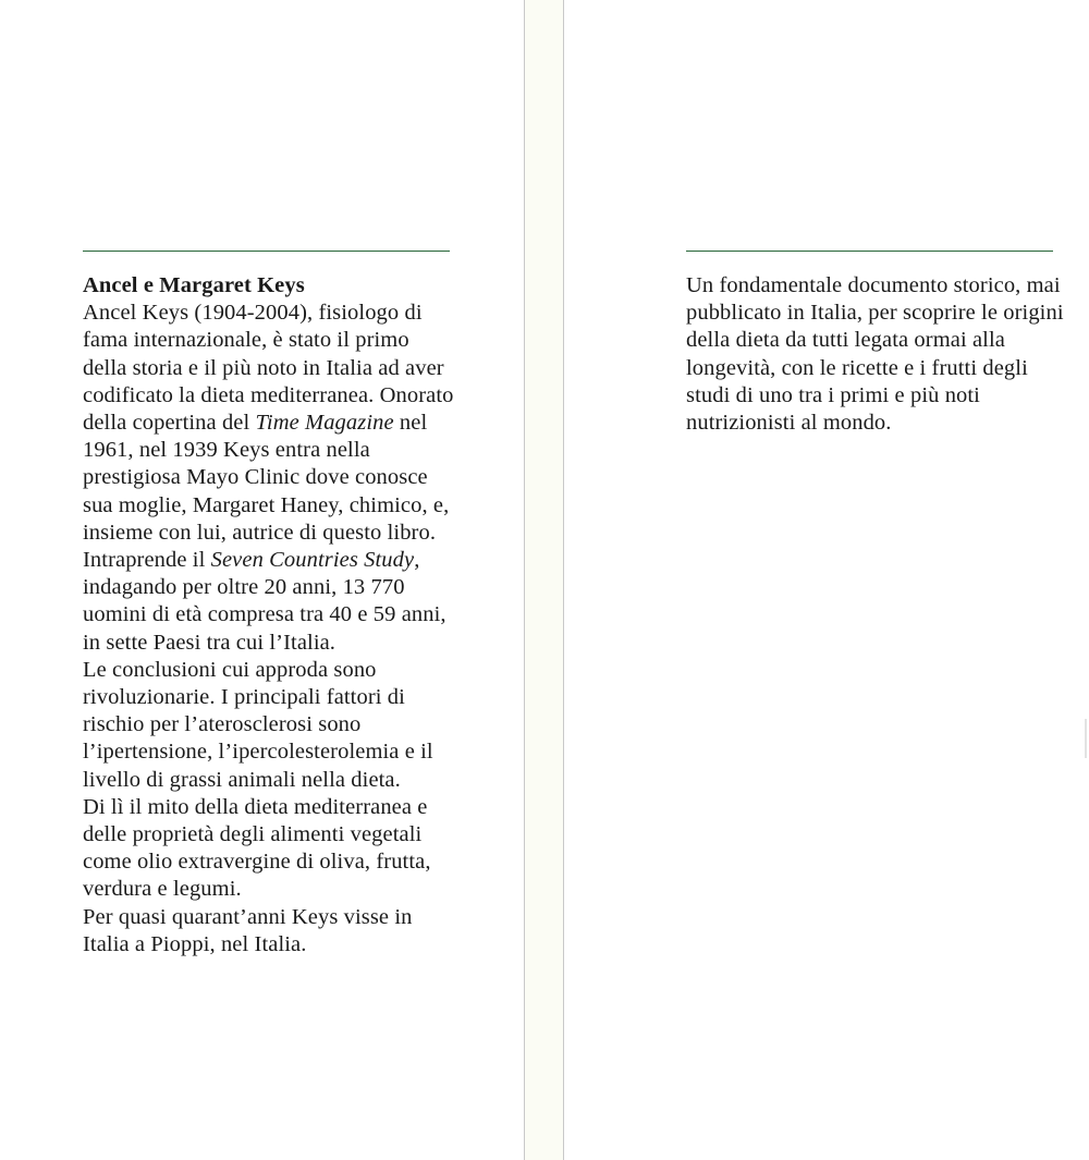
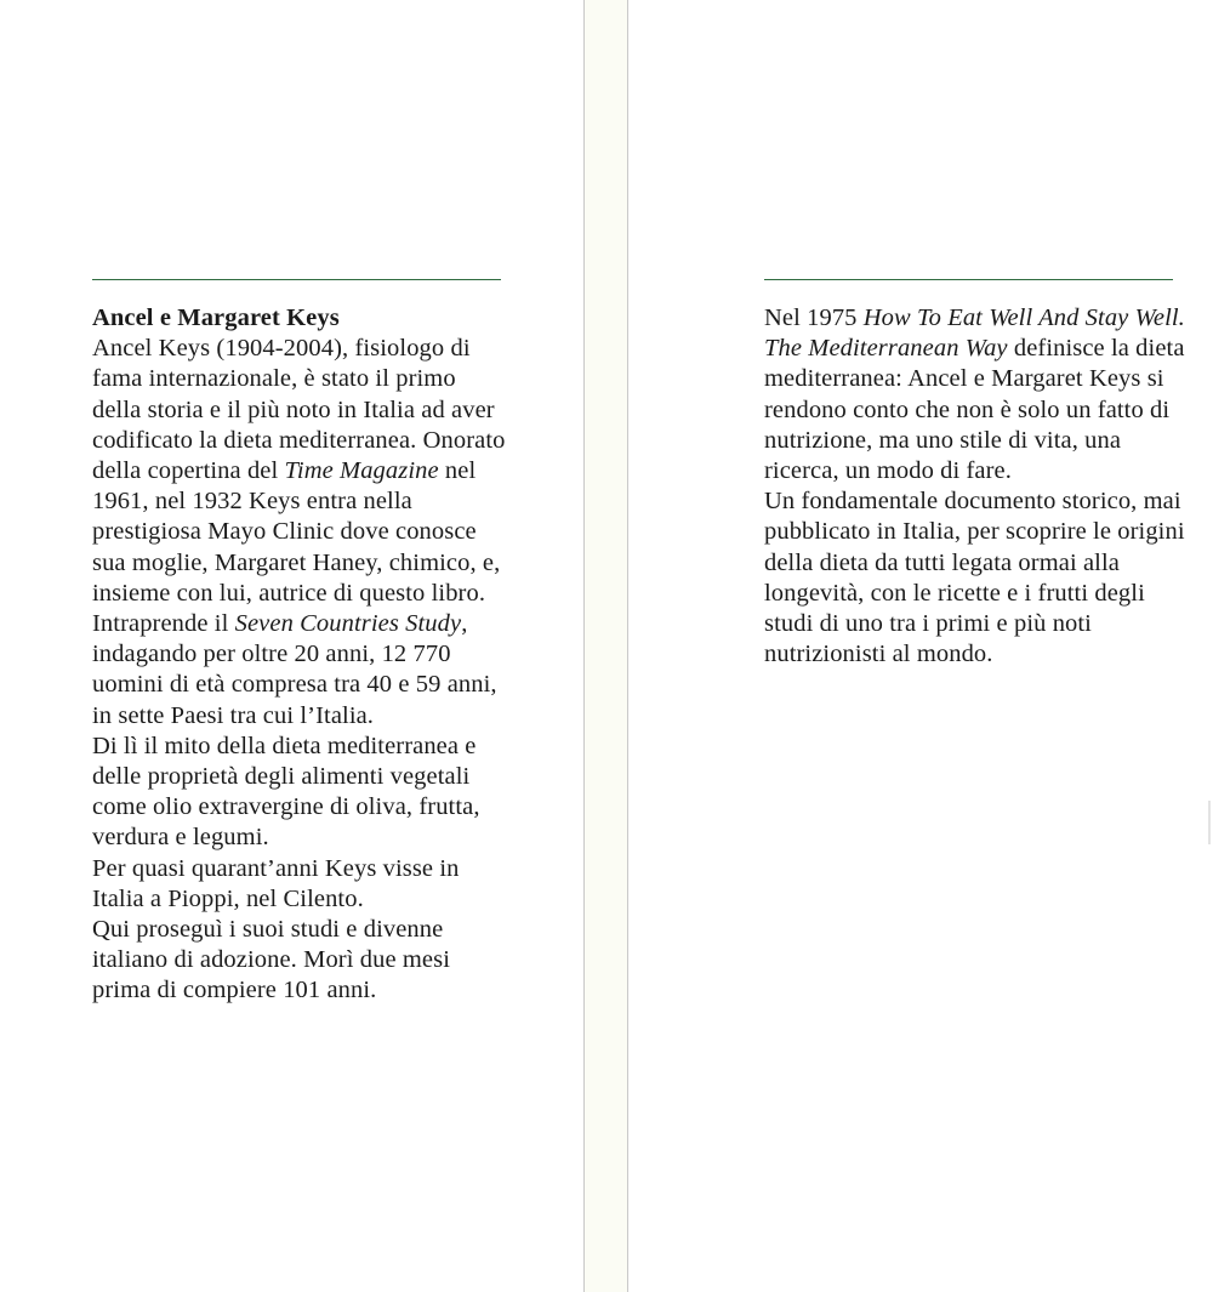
  Ancel e Margaret Keys
- Ancel Keys (1904-2004), fisiologo di fama internazionale, è stato il primo della storia e il più noto in Italia ad aver codificato la dieta mediterranea. Onorato della copertina del Time Magazine nel 1961, nel 1939 Keys entra nella prestigiosa Mayo Clinic dove conosce sua moglie, Margaret Haney, chimico, e, insieme con lui, autrice di questo libro.
+ Ancel Keys (1904-2004), fisiologo di fama internazionale, è stato il primo della storia e il più noto in Italia ad aver codificato la dieta mediterranea. Onorato della copertina del Time Magazine nel 1961, nel 1932 Keys entra nella prestigiosa Mayo Clinic dove conosce sua moglie, Margaret Haney, chimico, e, insieme con lui, autrice di questo libro.
- Intraprende il Seven Countries Study, indagando per oltre 20 anni, 13 770 uomini di età compresa tra 40 e 59 anni, in sette Paesi tra cui l’Italia.
+ Intraprende il Seven Countries Study, indagando per oltre 20 anni, 12 770 uomini di età compresa tra 40 e 59 anni, in sette Paesi tra cui l’Italia.
- Le conclusioni cui approda sono rivoluzionarie. I principali fattori di rischio per l’aterosclerosi sono l’ipertensione, l’ipercolesterolemia e il livello di grassi animali nella dieta.
  Di lì il mito della dieta mediterranea e delle proprietà degli alimenti vegetali come olio extravergine di oliva, frutta, verdura e legumi.
- Per quasi quarant’anni Keys visse in Italia a Pioppi, nel Italia.
+ Per quasi quarant’anni Keys visse in Italia a Pioppi, nel Cilento.
+ Qui proseguì i suoi studi e divenne italiano di adozione. Morì due mesi prima di compiere 101 anni.
+ Nel 1975 How To Eat Well And Stay Well. The Mediterranean Way definisce la dieta mediterranea: Ancel e Margaret Keys si rendono conto che non è solo un fatto di nutrizione, ma uno stile di vita, una ricerca, un modo di fare.
  Un fondamentale documento storico, mai pubblicato in Italia, per scoprire le origini della dieta da tutti legata ormai alla longevità, con le ricette e i frutti degli studi di uno tra i primi e più noti nutrizionisti al mondo.
